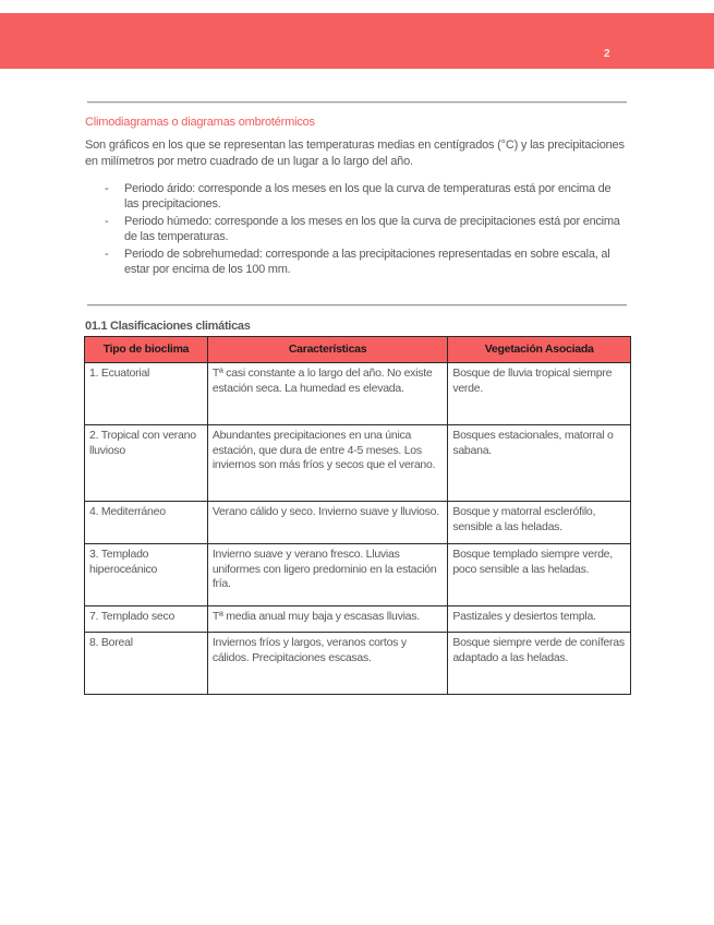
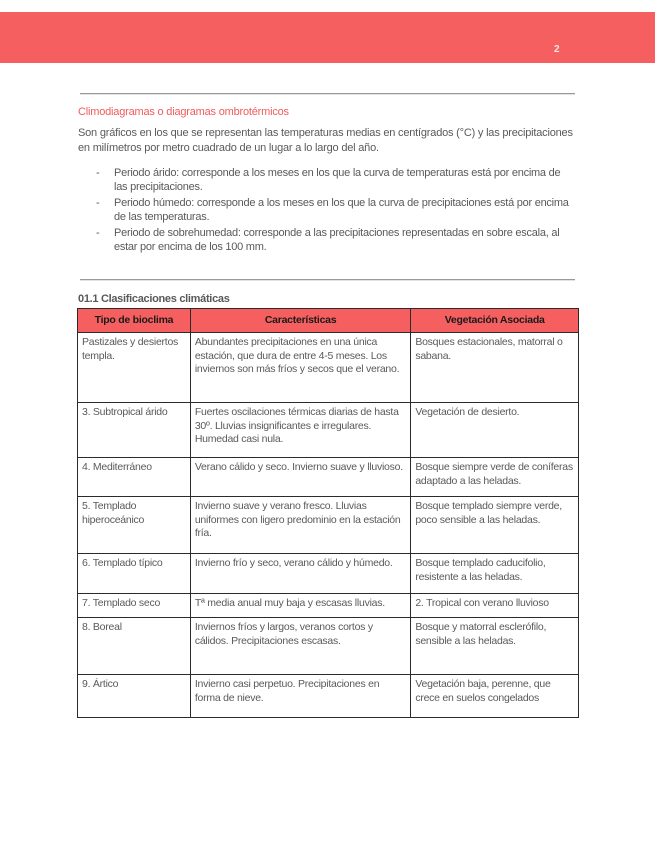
  2
  Climodiagramas o diagramas ombrotérmicos
  Son gráficos en los que se representan las temperaturas medias en centígrados (°C) y las precipitaciones en milímetros por metro cuadrado de un lugar a lo largo del año.
  -
  Periodo árido: corresponde a los meses en los que la curva de temperaturas está por encima de las precipitaciones.
  -
  Periodo húmedo: corresponde a los meses en los que la curva de precipitaciones está por encima de las temperaturas.
  -
  Periodo de sobrehumedad: corresponde a las precipitaciones representadas en sobre escala, al estar por encima de los 100 mm.
  01.1 Clasificaciones climáticas
  Tipo de bioclima	Características	Vegetación Asociada
- 1. Ecuatorial	Tª casi constante a lo largo del año. No existe estación seca. La humedad es elevada.	Bosque de lluvia tropical siempre verde.
- 2. Tropical con verano lluvioso	Abundantes precipitaciones en una única estación, que dura de entre 4-5 meses. Los inviernos son más fríos y secos que el verano.	Bosques estacionales, matorral o sabana.
+ Pastizales y desiertos templa.	Abundantes precipitaciones en una única estación, que dura de entre 4-5 meses. Los inviernos son más fríos y secos que el verano.	Bosques estacionales, matorral o sabana.
+ 3. Subtropical árido	Fuertes oscilaciones térmicas diarias de hasta 30º. Lluvias insignificantes e irregulares. Humedad casi nula.	Vegetación de desierto.
- 4. Mediterráneo	Verano cálido y seco. Invierno suave y lluvioso.	Bosque y matorral esclerófilo, sensible a las heladas.
+ 4. Mediterráneo	Verano cálido y seco. Invierno suave y lluvioso.	Bosque siempre verde de coníferas adaptado a las heladas.
- 3. Templado hiperoceánico	Invierno suave y verano fresco. Lluvias uniformes con ligero predominio en la estación fría.	Bosque templado siempre verde, poco sensible a las heladas.
+ 5. Templado hiperoceánico	Invierno suave y verano fresco. Lluvias uniformes con ligero predominio en la estación fría.	Bosque templado siempre verde, poco sensible a las heladas.
+ 6. Templado típico	Invierno frío y seco, verano cálido y húmedo.	Bosque templado caducifolio, resistente a las heladas.
- 7. Templado seco	Tª media anual muy baja y escasas lluvias.	Pastizales y desiertos templa.
+ 7. Templado seco	Tª media anual muy baja y escasas lluvias.	2. Tropical con verano lluvioso
- 8. Boreal	Inviernos fríos y largos, veranos cortos y cálidos. Precipitaciones escasas.	Bosque siempre verde de coníferas adaptado a las heladas.
+ 8. Boreal	Inviernos fríos y largos, veranos cortos y cálidos. Precipitaciones escasas.	Bosque y matorral esclerófilo, sensible a las heladas.
+ 9. Ártico	Invierno casi perpetuo. Precipitaciones en forma de nieve.	Vegetación baja, perenne, que crece en suelos congelados
